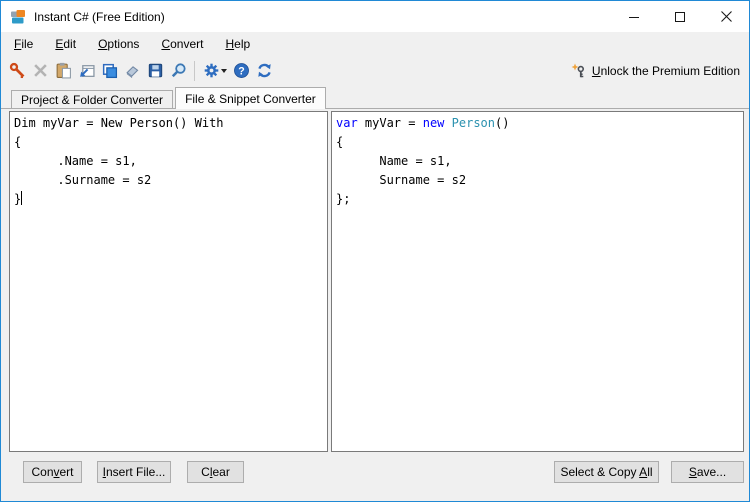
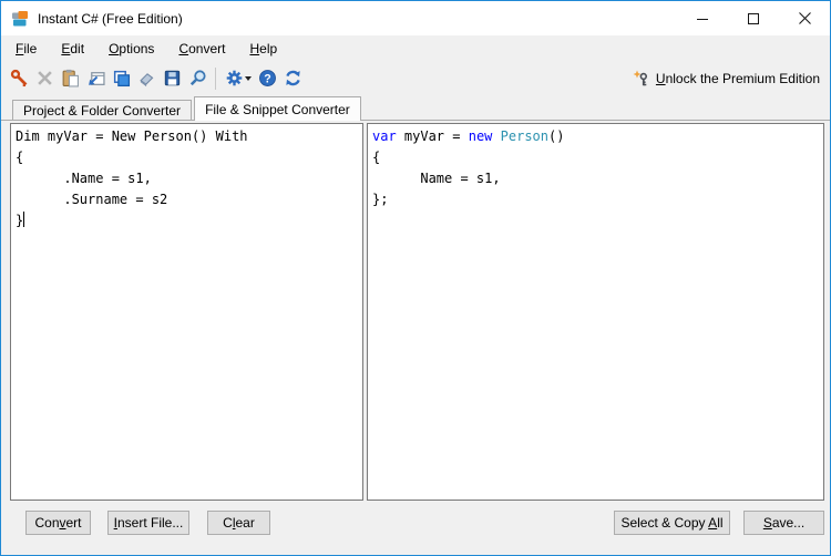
  Instant C# (Free Edition)
  File
  Edit
  Options
  Convert
  Help
  ?
  Unlock the Premium Edition
  Project & Folder Converter
  File & Snippet Converter
  Dim myVar = New Person() With
  {
  .Name = s1,
  .Surname = s2
  }
  var myVar = new Person()
  {
  Name = s1,
- Surname = s2
  };
  Convert
  Insert File...
  Clear
  Select & Copy All
  Save...
